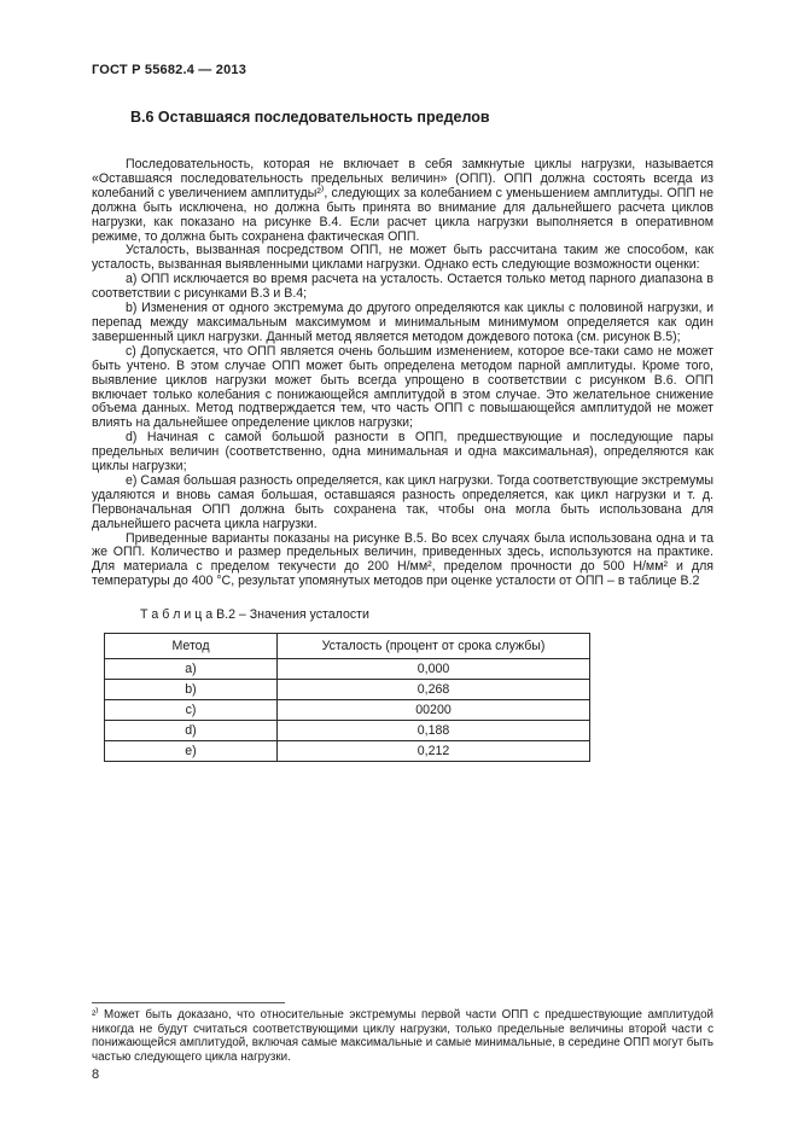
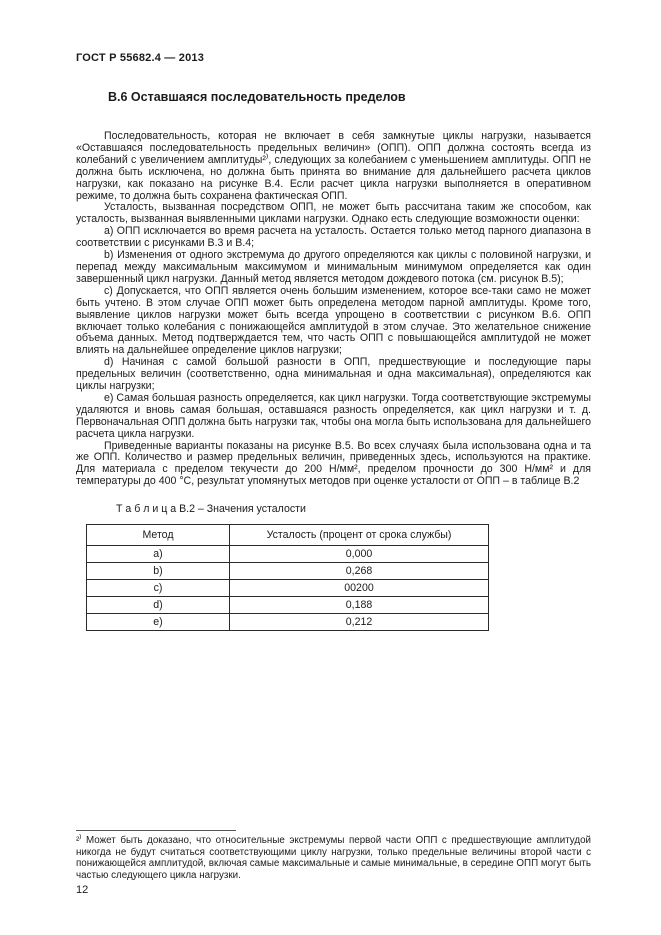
  ГОСТ Р 55682.4 — 2013
  В.6 Оставшаяся последовательность пределов
  Последовательность, которая не включает в себя замкнутые циклы нагрузки, называется «Оставшаяся последовательность предельных величин» (ОПП). ОПП должна состоять всегда из колебаний с увеличением амплитуды²⁾, следующих за колебанием с уменьшением амплитуды. ОПП не должна быть исключена, но должна быть принята во внимание для дальнейшего расчета циклов нагрузки, как показано на рисунке В.4. Если расчет цикла нагрузки выполняется в оперативном режиме, то должна быть сохранена фактическая ОПП.
  Усталость, вызванная посредством ОПП, не может быть рассчитана таким же способом, как усталость, вызванная выявленными циклами нагрузки. Однако есть следующие возможности оценки:
  а) ОПП исключается во время расчета на усталость. Остается только метод парного диапазона в соответствии с рисунками В.3 и В.4;
  b) Изменения от одного экстремума до другого определяются как циклы с половиной нагрузки, и перепад между максимальным максимумом и минимальным минимумом определяется как один завершенный цикл нагрузки. Данный метод является методом дождевого потока (см. рисунок В.5);
  с) Допускается, что ОПП является очень большим изменением, которое все-таки само не может быть учтено. В этом случае ОПП может быть определена методом парной амплитуды. Кроме того, выявление циклов нагрузки может быть всегда упрощено в соответствии с рисунком В.6. ОПП включает только колебания с понижающейся амплитудой в этом случае. Это желательное снижение объема данных. Метод подтверждается тем, что часть ОПП с повышающейся амплитудой не может влиять на дальнейшее определение циклов нагрузки;
  d) Начиная с самой большой разности в ОПП, предшествующие и последующие пары предельных величин (соответственно, одна минимальная и одна максимальная), определяются как циклы нагрузки;
- е) Самая большая разность определяется, как цикл нагрузки. Тогда соответствующие экстремумы удаляются и вновь самая большая, оставшаяся разность определяется, как цикл нагрузки и т. д. Первоначальная ОПП должна быть сохранена так, чтобы она могла быть использована для дальнейшего расчета цикла нагрузки.
+ е) Самая большая разность определяется, как цикл нагрузки. Тогда соответствующие экстремумы удаляются и вновь самая большая, оставшаяся разность определяется, как цикл нагрузки и т. д. Первоначальная ОПП должна быть нагрузки так, чтобы она могла быть использована для дальнейшего расчета цикла нагрузки.
- Приведенные варианты показаны на рисунке В.5. Во всех случаях была использована одна и та же ОПП. Количество и размер предельных величин, приведенных здесь, используются на практике. Для материала с пределом текучести до 200 Н/мм², пределом прочности до 500 Н/мм² и для температуры до 400 °С, результат упомянутых методов при оценке усталости от ОПП – в таблице В.2
+ Приведенные варианты показаны на рисунке В.5. Во всех случаях была использована одна и та же ОПП. Количество и размер предельных величин, приведенных здесь, используются на практике. Для материала с пределом текучести до 200 Н/мм², пределом прочности до 300 Н/мм² и для температуры до 400 °С, результат упомянутых методов при оценке усталости от ОПП – в таблице В.2
  Т а б л и ц а В.2 – Значения усталости
  Метод	Усталость (процент от срока службы)
  а)	0,000
  b)	0,268
  с)	00200
  d)	0,188
  е)	0,212
  ²⁾ Может быть доказано, что относительные экстремумы первой части ОПП с предшествующие амплитудой никогда не будут считаться соответствующими циклу нагрузки, только предельные величины второй части с понижающейся амплитудой, включая самые максимальные и самые минимальные, в середине ОПП могут быть частью следующего цикла нагрузки.
- 8
+ 12
